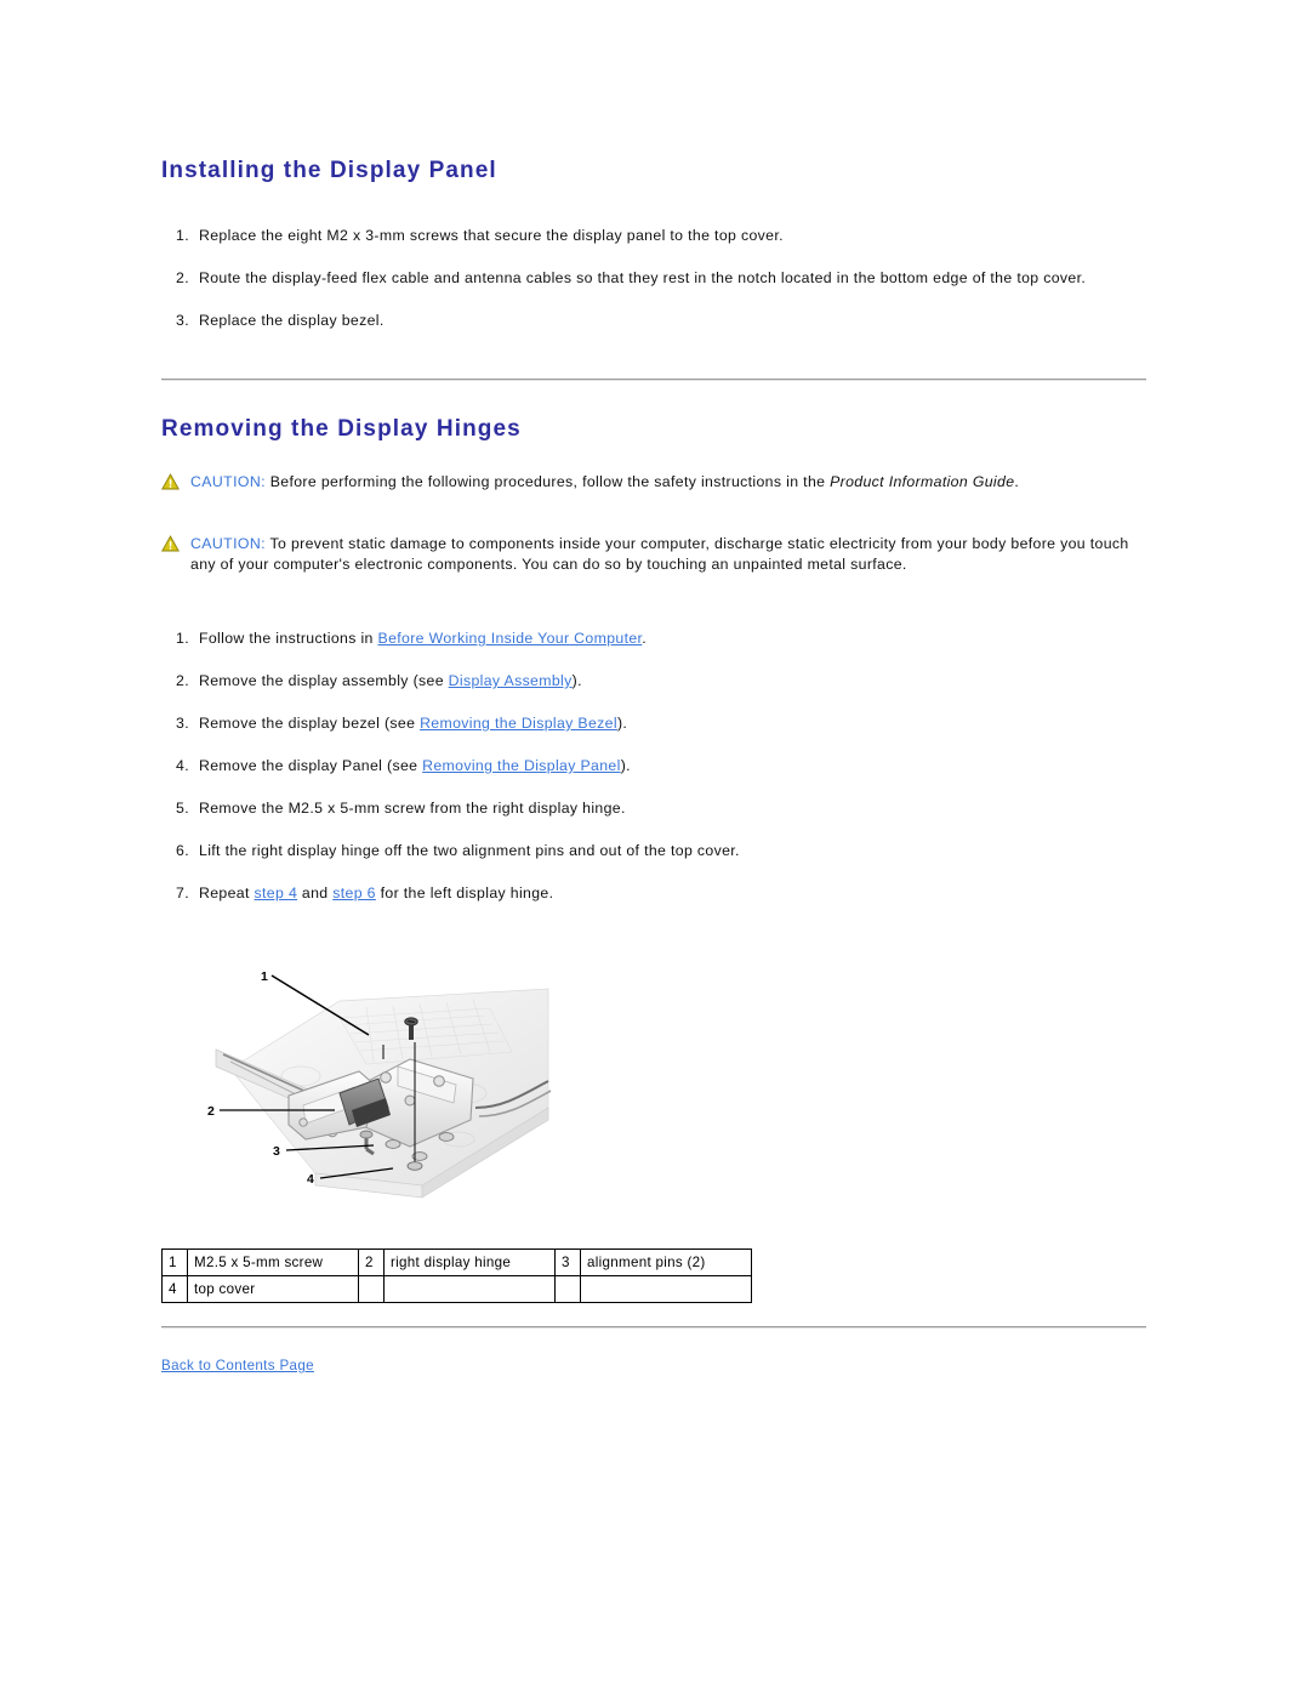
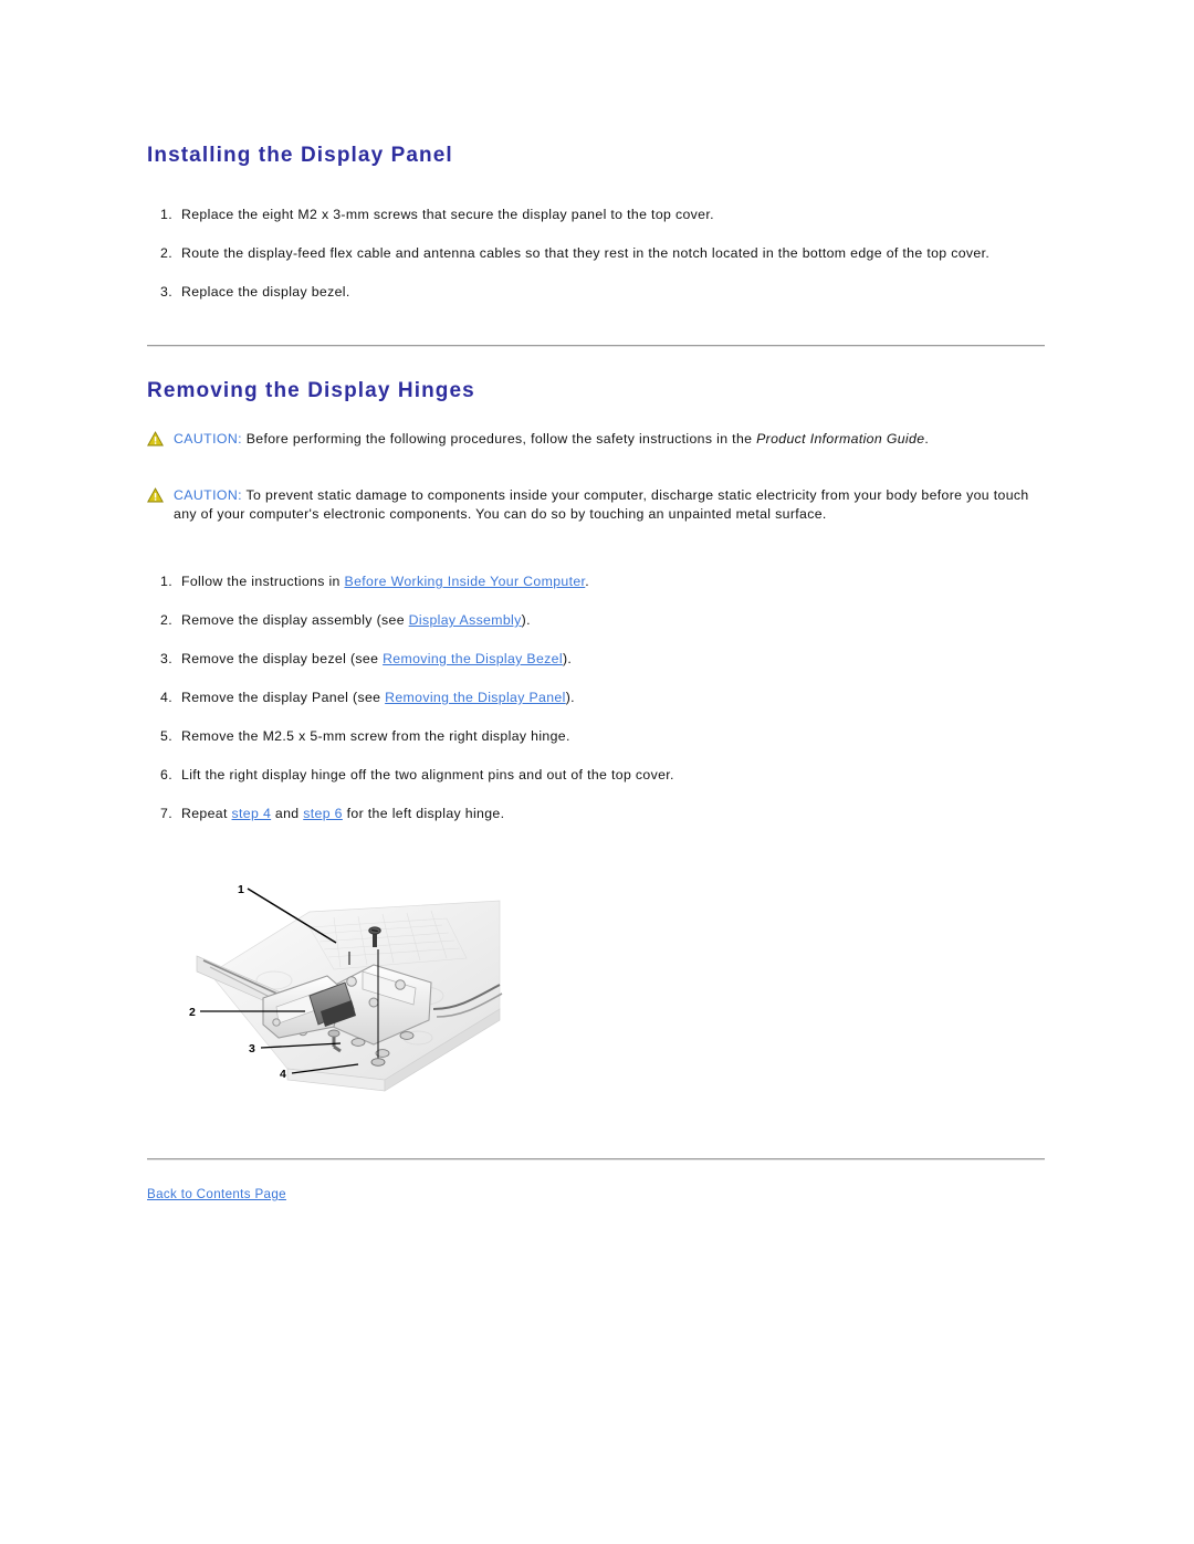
  Installing the Display Panel
  1.
  Replace the eight M2 x 3-mm screws that secure the display panel to the top cover.
  2.
  Route the display-feed flex cable and antenna cables so that they rest in the notch located in the bottom edge of the top cover.
  3.
  Replace the display bezel.
  Removing the Display Hinges
  CAUTION: Before performing the following procedures, follow the safety instructions in the Product Information Guide.
  CAUTION: To prevent static damage to components inside your computer, discharge static electricity from your body before you touch any of your computer's electronic components. You can do so by touching an unpainted metal surface.
  1.
  Follow the instructions in Before Working Inside Your Computer.
  2.
  Remove the display assembly (see Display Assembly).
  3.
  Remove the display bezel (see Removing the Display Bezel).
  4.
  Remove the display Panel (see Removing the Display Panel).
  5.
  Remove the M2.5 x 5-mm screw from the right display hinge.
  6.
  Lift the right display hinge off the two alignment pins and out of the top cover.
  7.
  Repeat step 4 and step 6 for the left display hinge.
  1
  2
  3
  4
- 1	M2.5 x 5-mm screw	2	right display hinge	3	alignment pins (2)
- 4	top cover
  Back to Contents Page
